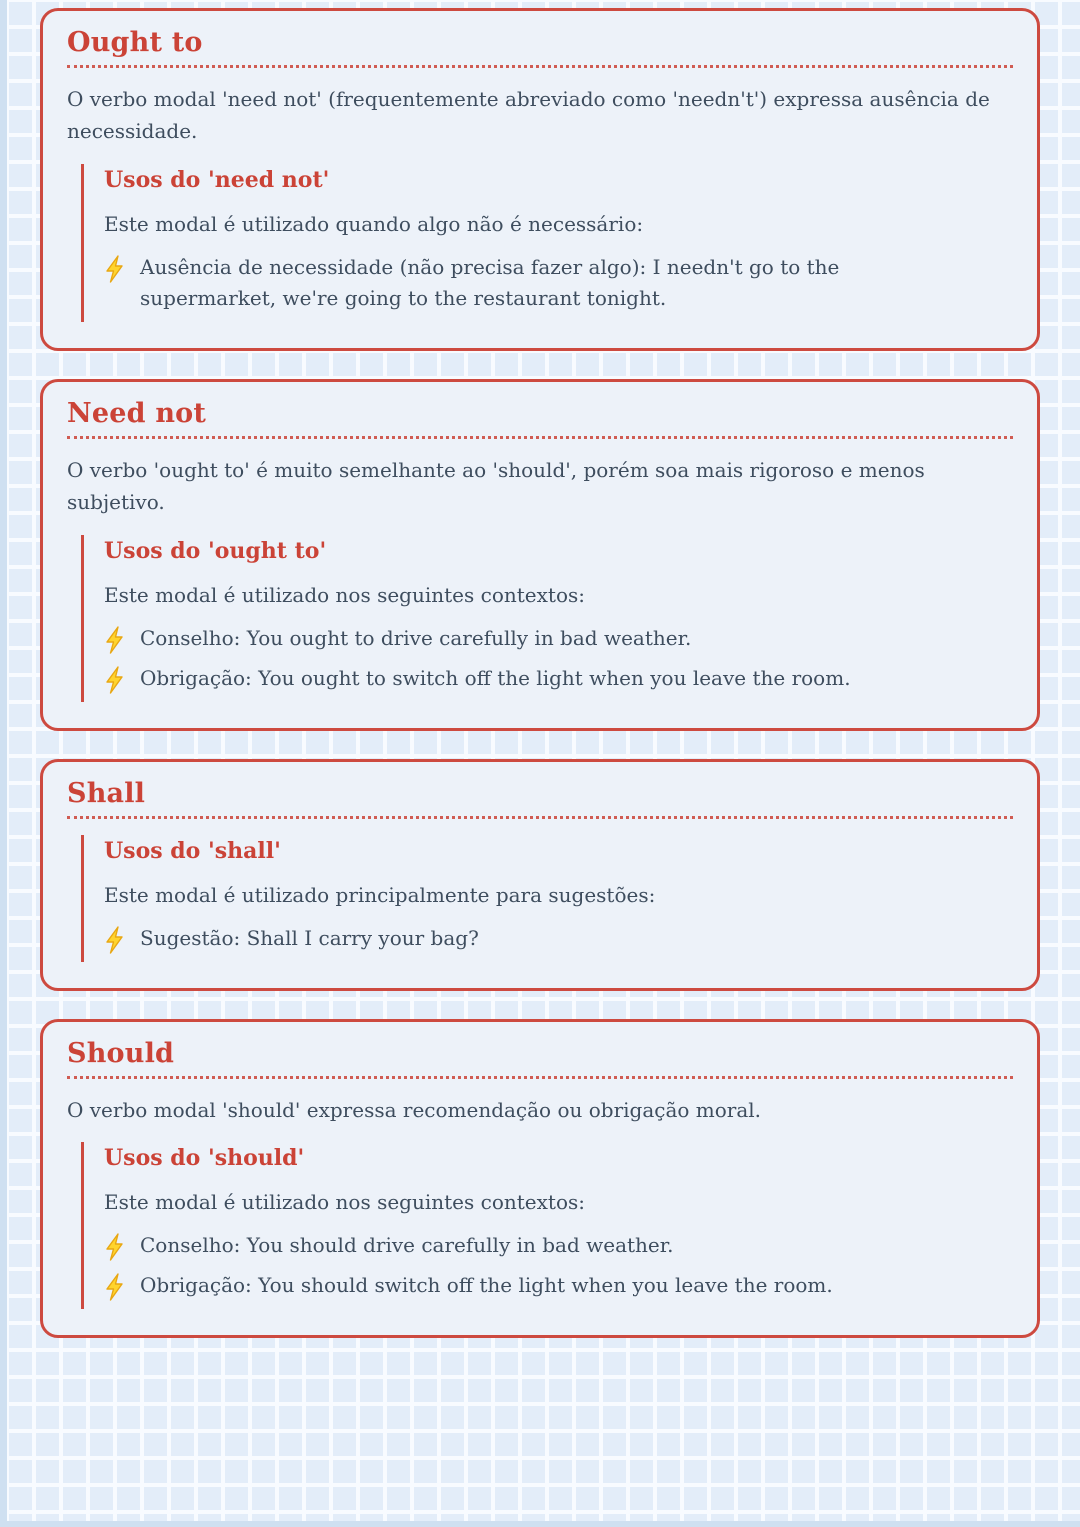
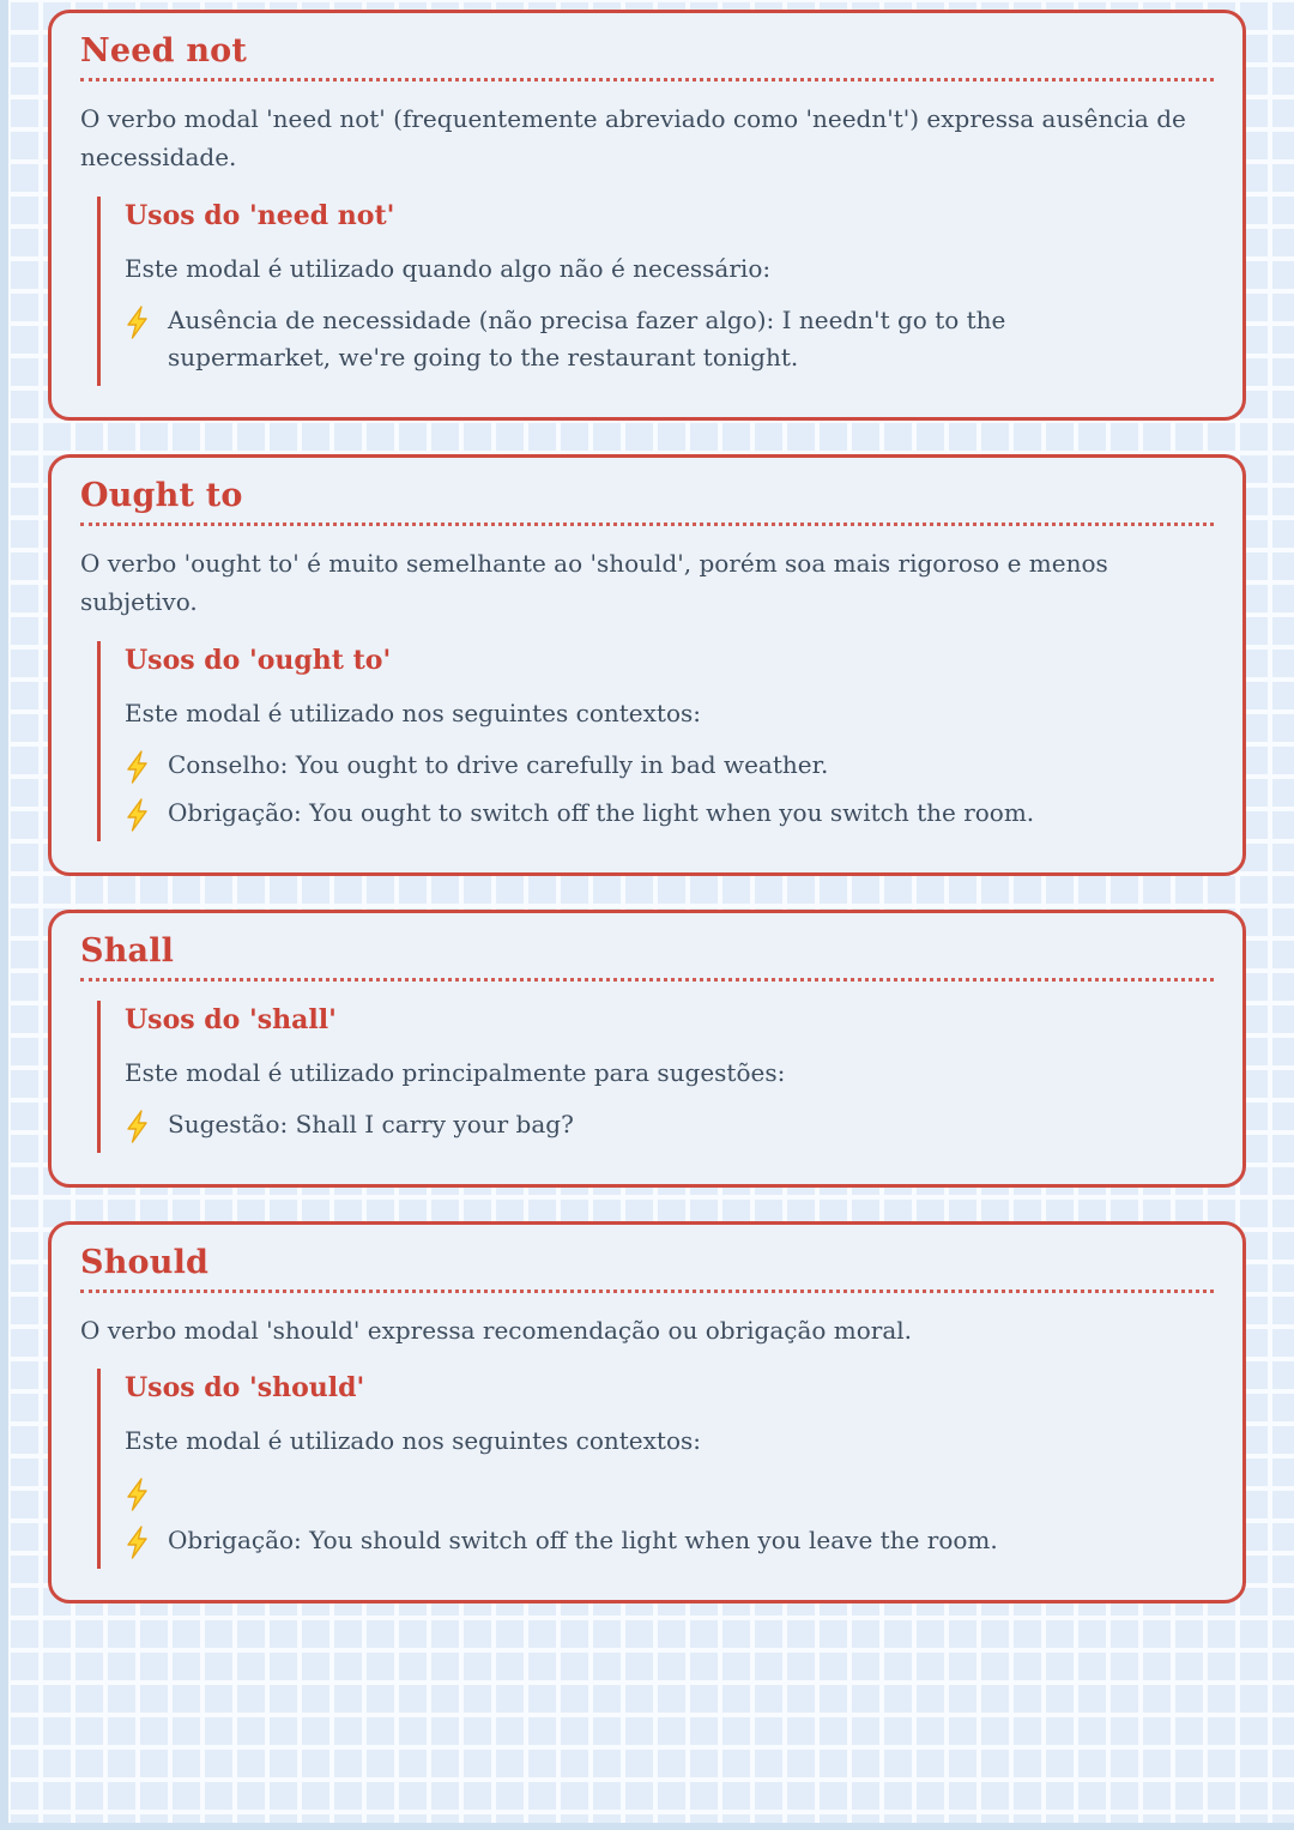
- Ought to
+ Need not
  O verbo modal 'need not' (frequentemente abreviado como 'needn't') expressa ausência de necessidade.
  Usos do 'need not'
  Este modal é utilizado quando algo não é necessário:
  Ausência de necessidade (não precisa fazer algo): I needn't go to the supermarket, we're going to the restaurant tonight.
- Need not
+ Ought to
  O verbo 'ought to' é muito semelhante ao 'should', porém soa mais rigoroso e menos subjetivo.
  Usos do 'ought to'
  Este modal é utilizado nos seguintes contextos:
  Conselho: You ought to drive carefully in bad weather.
- Obrigação: You ought to switch off the light when you leave the room.
+ Obrigação: You ought to switch off the light when you switch the room.
  Shall
  Usos do 'shall'
  Este modal é utilizado principalmente para sugestões:
  Sugestão: Shall I carry your bag?
  Should
  O verbo modal 'should' expressa recomendação ou obrigação moral.
  Usos do 'should'
  Este modal é utilizado nos seguintes contextos:
- Conselho: You should drive carefully in bad weather.
  Obrigação: You should switch off the light when you leave the room.
